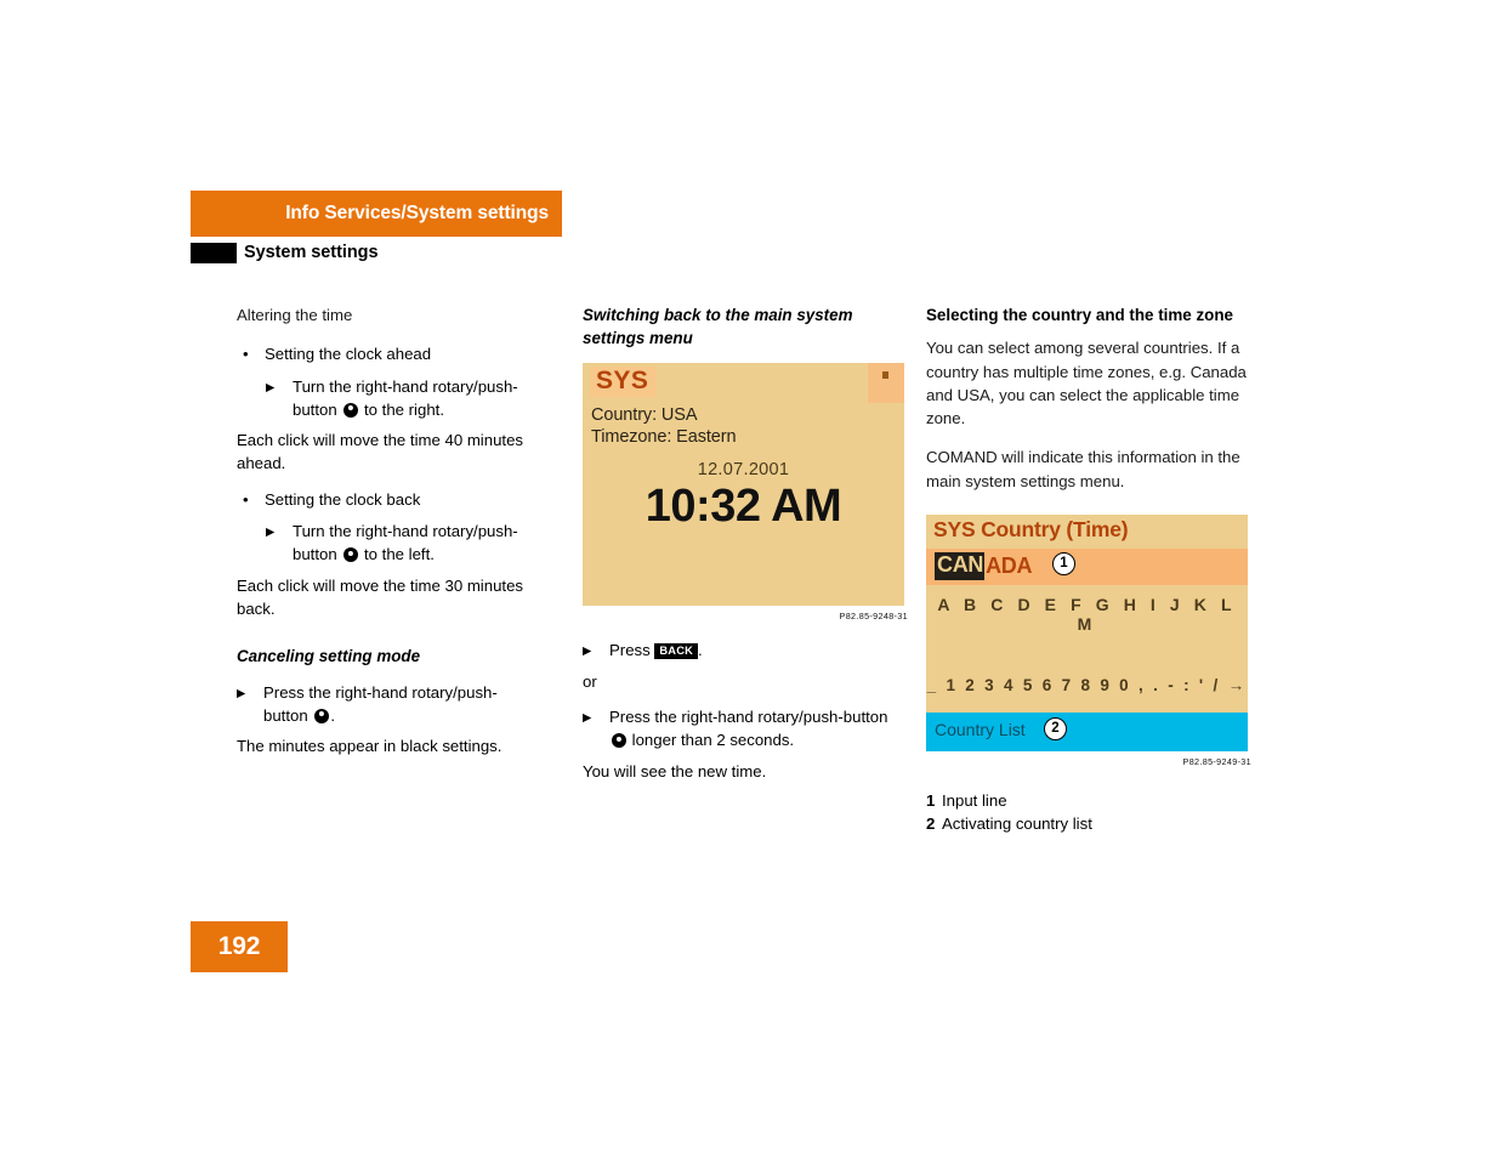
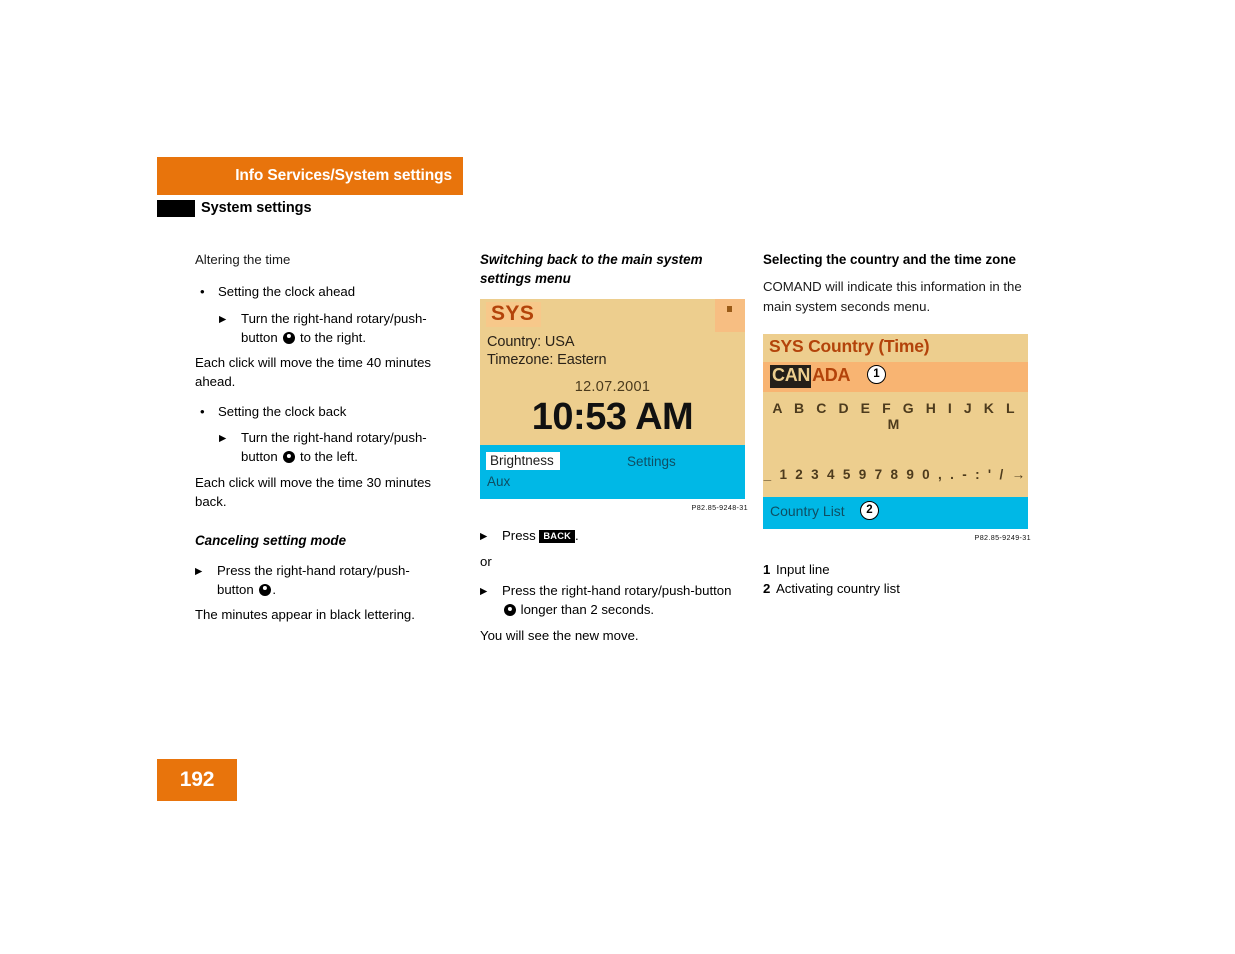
  Info Services/System settings
  System settings
  Altering the time
  •
  Setting the clock ahead
  ▶
  Turn the right-hand rotary/push-button to the right.
  Each click will move the time 40 minutes ahead.
  •
  Setting the clock back
  ▶
  Turn the right-hand rotary/push-button to the left.
  Each click will move the time 30 minutes back.
  Canceling setting mode
  ▶
  Press the right-hand rotary/push-button .
- The minutes appear in black settings.
+ The minutes appear in black lettering.
  Switching back to the main system settings menu
  SYS
  Country: USA
  Timezone: Eastern
  12.07.2001
- 10:32 AM
+ 10:53 AM
+ Brightness
+ Settings
+ Aux
  P82.85-9248-31
  ▶
  Press BACK .
  or
  ▶
  Press the right-hand rotary/push-button longer than 2 seconds.
- You will see the new time.
+ You will see the new move.
  Selecting the country and the time zone
- You can select among several countries. If a country has multiple time zones, e.g. Canada and USA, you can select the applicable time zone.
- COMAND will indicate this information in the main system settings menu.
+ COMAND will indicate this information in the main system seconds menu.
  SYS Country (Time)
  CAN
  ADA
  1
  A B C D E F G H I J K L M
- _ 1 2 3 4 5 6 7 8 9 0 , . - : ' / →
+ _ 1 2 3 4 5 9 7 8 9 0 , . - : ' / →
  Country List
  2
  P82.85-9249-31
  1
  Input line
  2
  Activating country list
  192
